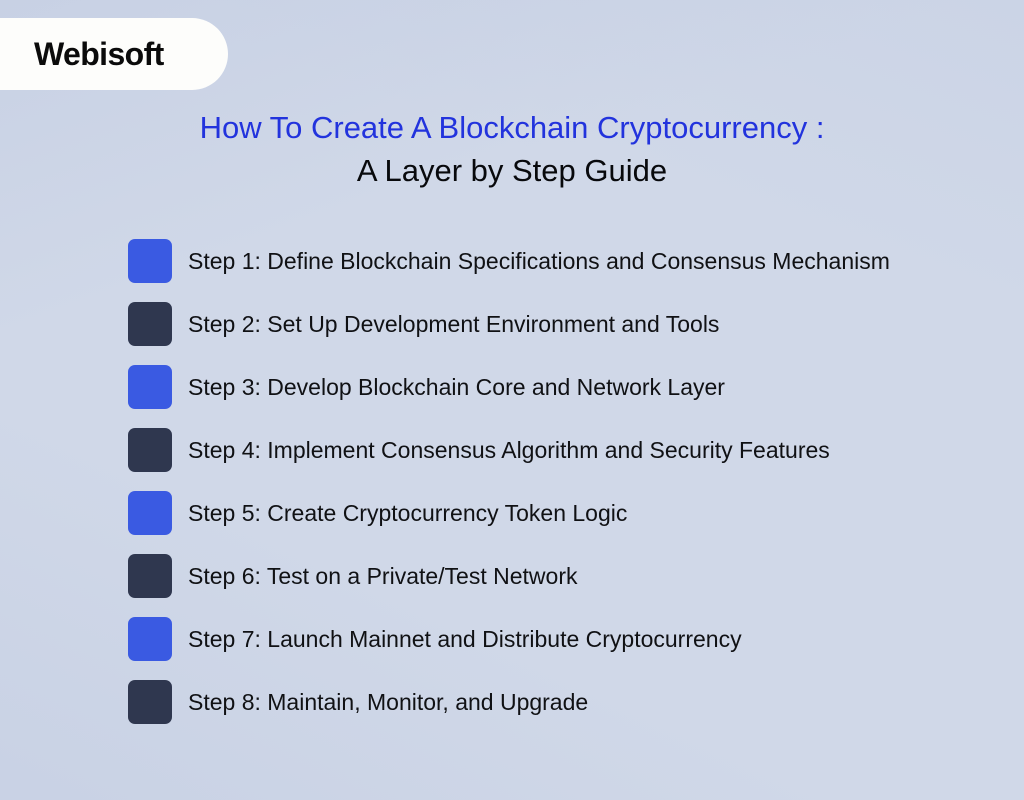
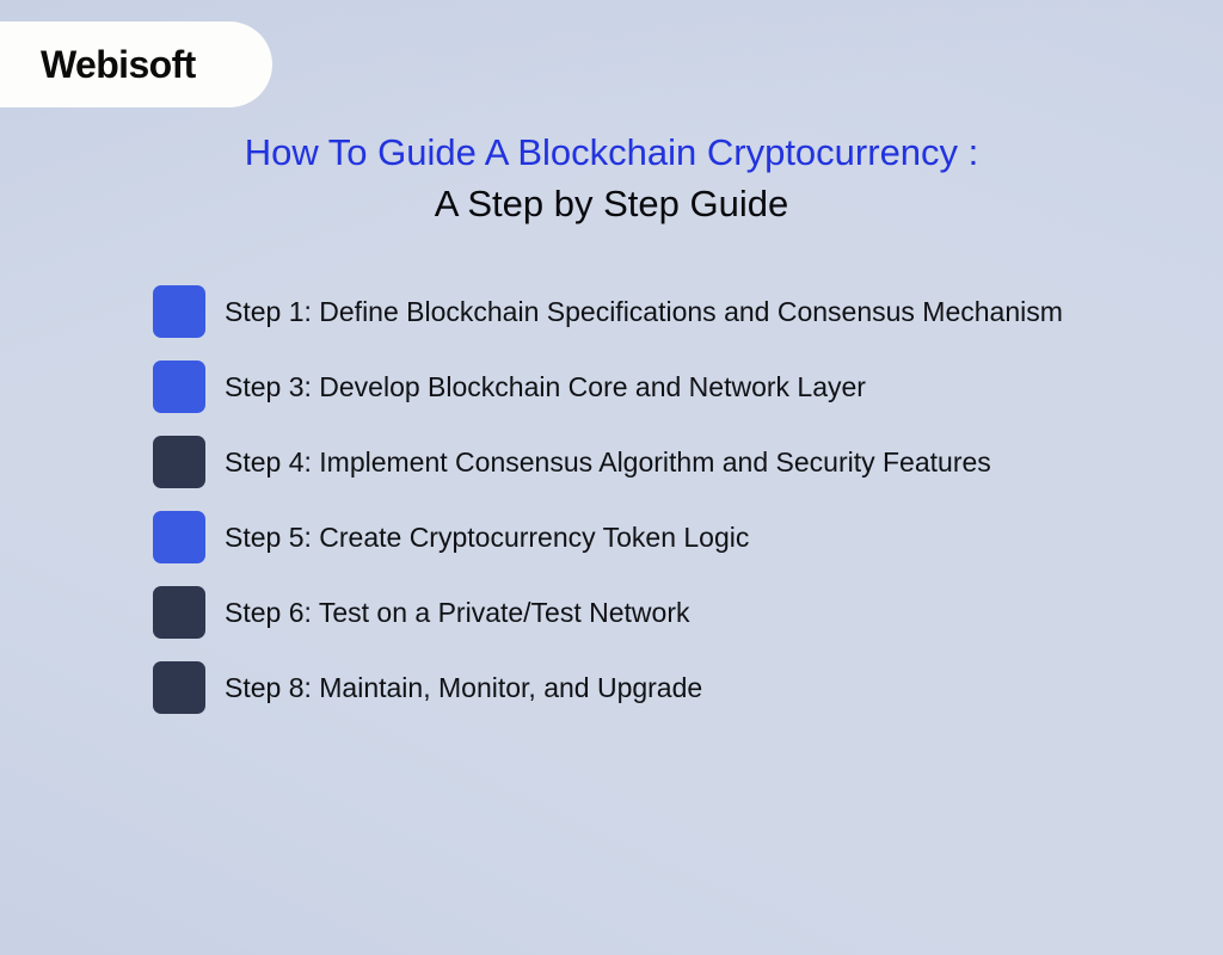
  Webisoft
- How To Create A Blockchain Cryptocurrency :
+ How To Guide A Blockchain Cryptocurrency :
- A Layer by Step Guide
+ A Step by Step Guide
  Step 1: Define Blockchain Specifications and Consensus Mechanism
- Step 2: Set Up Development Environment and Tools
  Step 3: Develop Blockchain Core and Network Layer
  Step 4: Implement Consensus Algorithm and Security Features
  Step 5: Create Cryptocurrency Token Logic
  Step 6: Test on a Private/Test Network
- Step 7: Launch Mainnet and Distribute Cryptocurrency
  Step 8: Maintain, Monitor, and Upgrade
